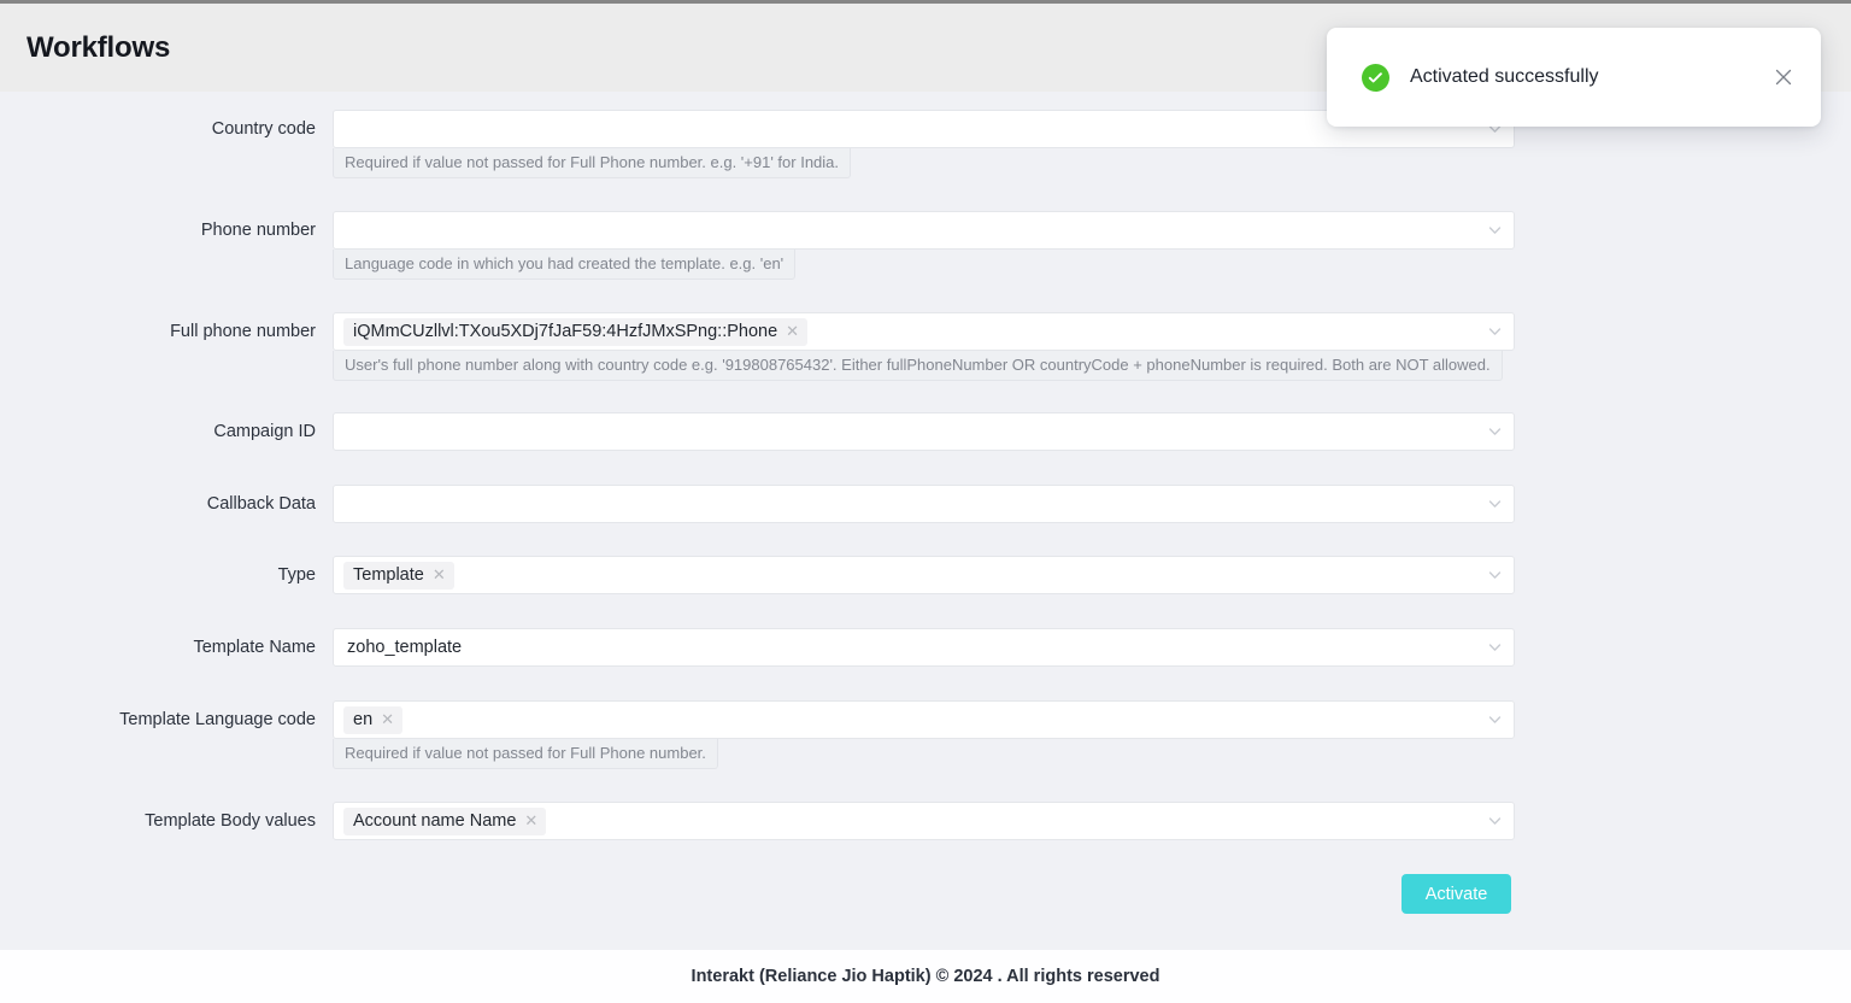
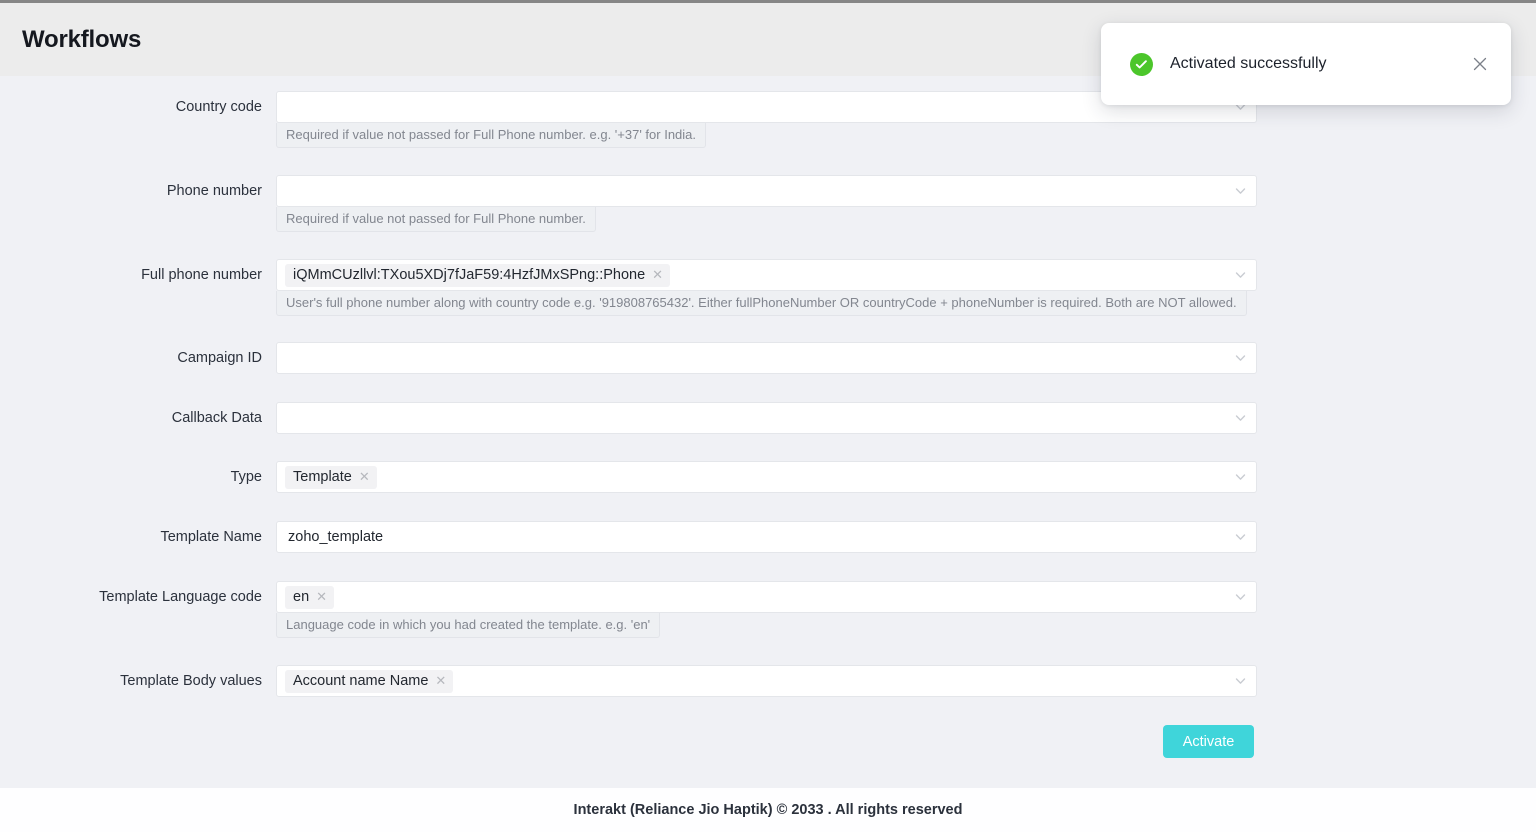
  Workflows
  Country code
- Required if value not passed for Full Phone number. e.g. '+91' for India.
+ Required if value not passed for Full Phone number. e.g. '+37' for India.
  Phone number
- Language code in which you had created the template. e.g. 'en'
+ Required if value not passed for Full Phone number.
  Full phone number
  iQMmCUzllvl:TXou5XDj7fJaF59:4HzfJMxSPng::Phone
  ✕
  User's full phone number along with country code e.g. '919808765432'. Either fullPhoneNumber OR countryCode + phoneNumber is required. Both are NOT allowed.
  Campaign ID
  Callback Data
  Type
  Template
  ✕
  Template Name
  zoho_template
  Template Language code
  en
  ✕
- Required if value not passed for Full Phone number.
+ Language code in which you had created the template. e.g. 'en'
  Template Body values
  Account name Name
  ✕
  Activate
- Interakt (Reliance Jio Haptik) © 2024 . All rights reserved
+ Interakt (Reliance Jio Haptik) © 2033 . All rights reserved
  Activated successfully
